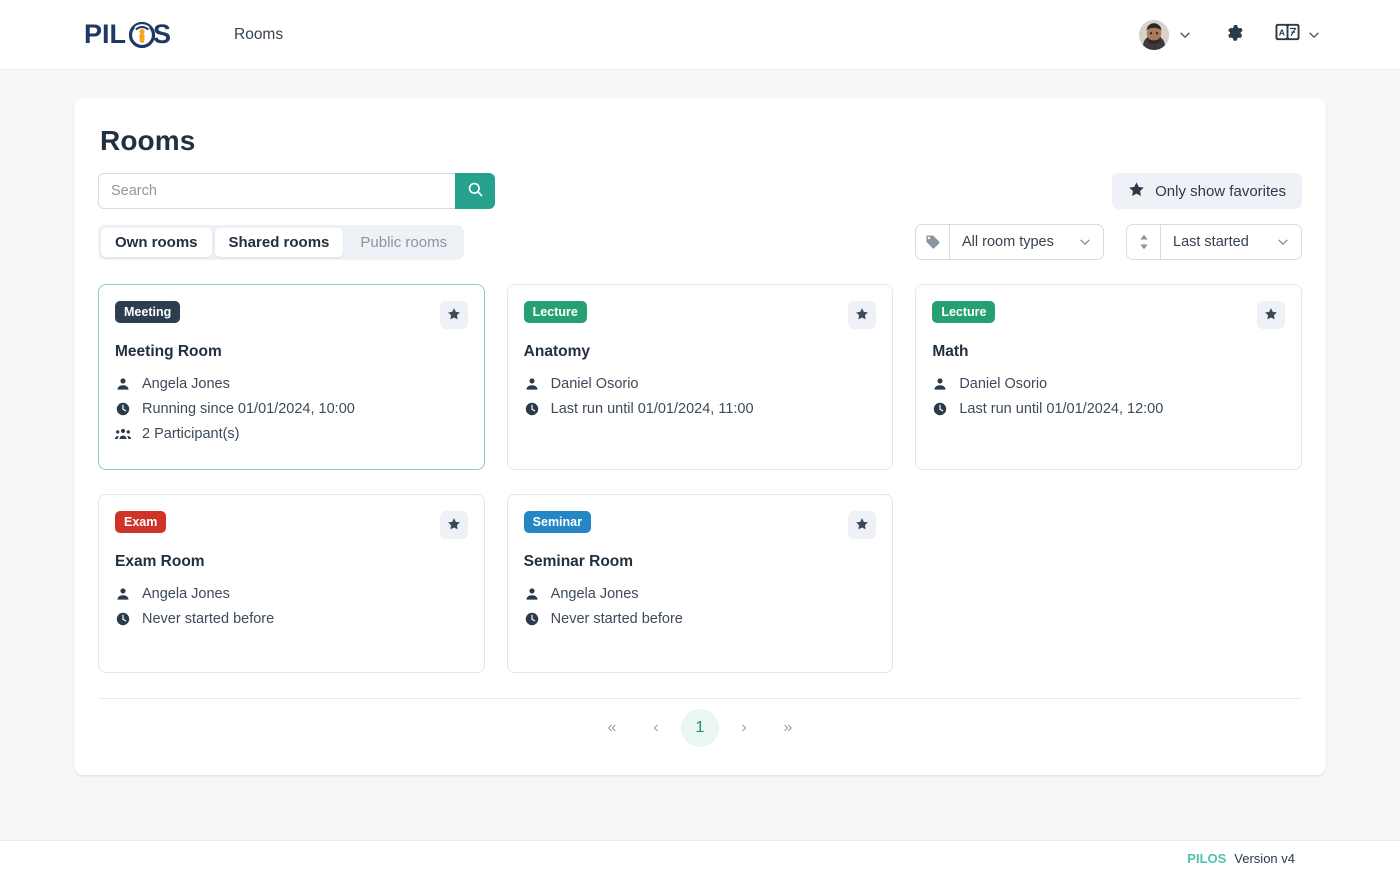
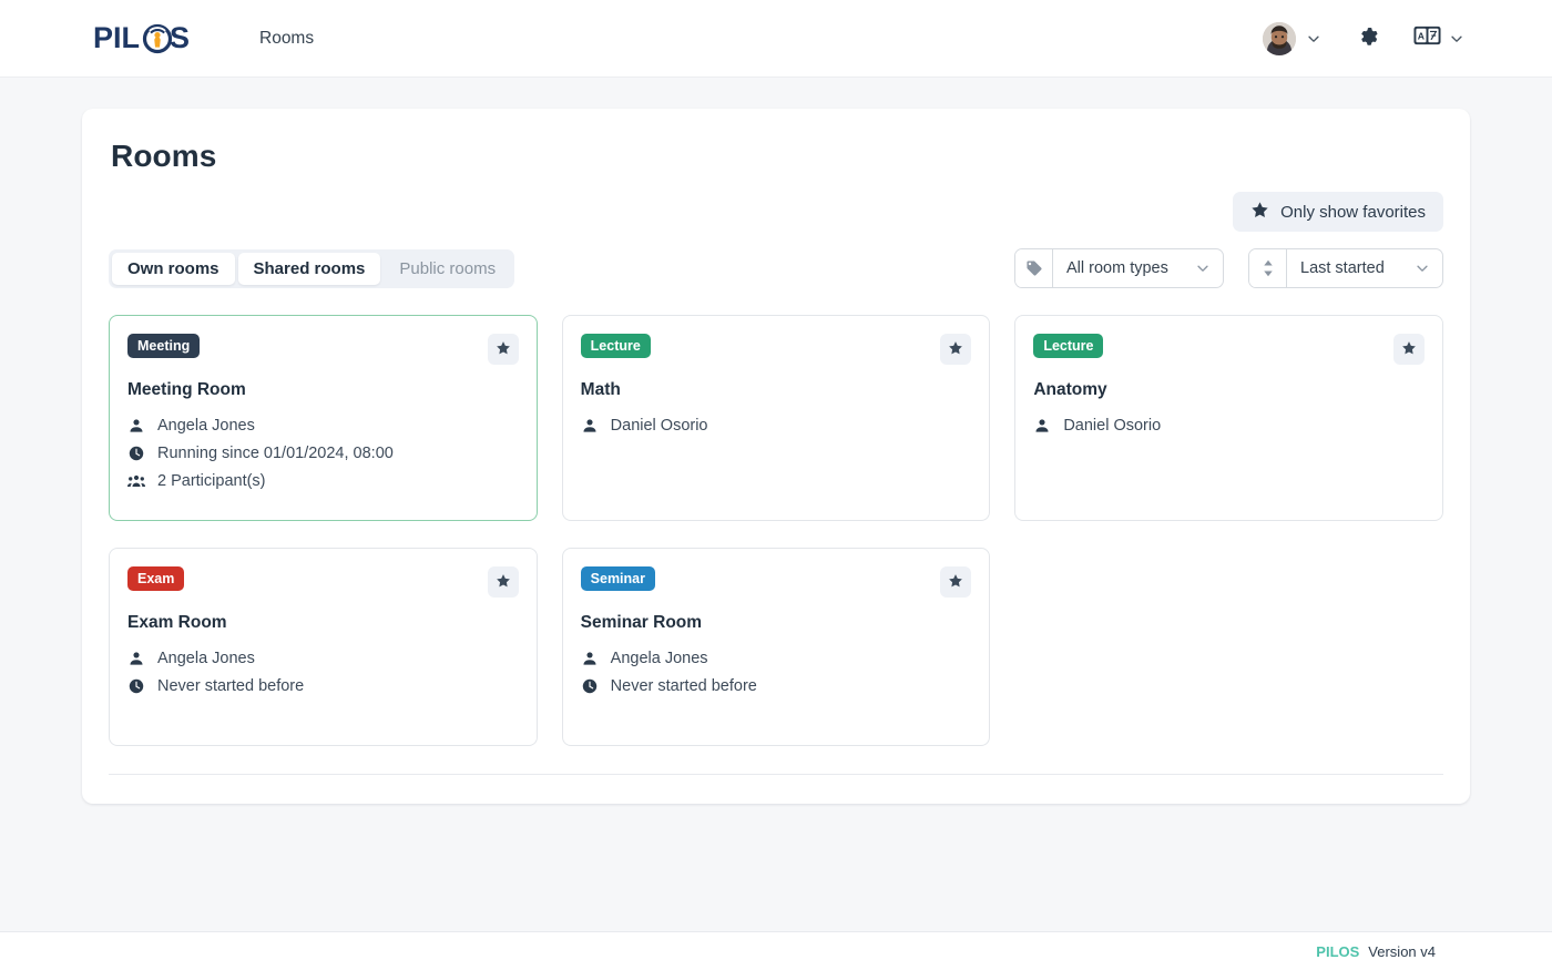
  PIL
  S
  Rooms
  A
  Rooms
- Search
  Only show favorites
  Own rooms
  Shared rooms
  Public rooms
  All room types
  Last started
  Meeting
  Meeting Room
  Angela Jones
- Running since 01/01/2024, 10:00
+ Running since 01/01/2024, 08:00
  2 Participant(s)
  Lecture
- Anatomy
+ Math
  Daniel Osorio
- Last run until 01/01/2024, 11:00
  Lecture
- Math
+ Anatomy
  Daniel Osorio
- Last run until 01/01/2024, 12:00
  Exam
  Exam Room
  Angela Jones
  Never started before
  Seminar
  Seminar Room
  Angela Jones
  Never started before
- «
- ‹
- 1
- ›
- »
  PILOS
  Version v4
